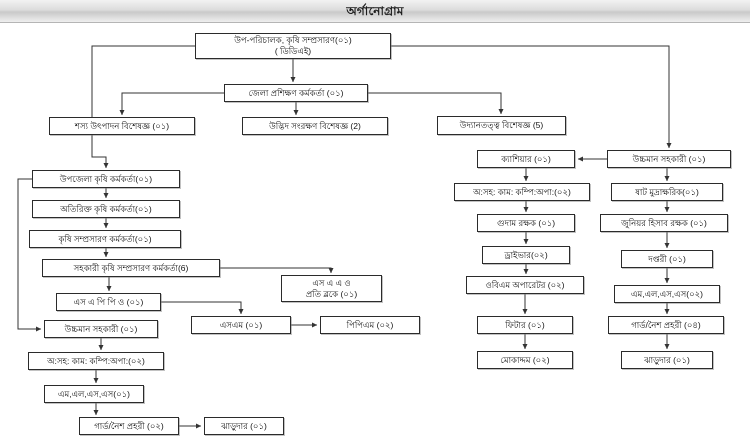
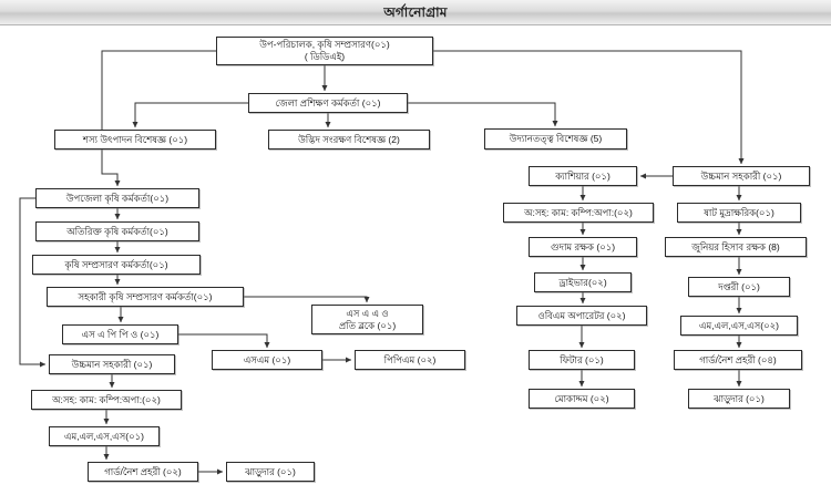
  অর্গানোগ্রাম
  উপ-পরিচালক, কৃষি সম্প্রসারণ(০১)
  ( ডিডিএই)
  জেলা প্রশিক্ষণ কর্মকর্তা (০১)
  শস্য উৎপাদন বিশেষজ্ঞ (০১)
  উদ্ভিদ সংরক্ষণ বিশেষজ্ঞ (2)
  উদ্যানতত্ত্ব বিশেষজ্ঞ (5)
  উপজেলা কৃষি কর্মকর্তা(০১)
  অতিরিক্ত কৃষি কর্মকর্তা(০১)
  কৃষি সম্প্রসারণ কর্মকর্তা(০১)
- সহকারী কৃষি সম্প্রসারণ কর্মকর্তা(6)
+ সহকারী কৃষি সম্প্রসারণ কর্মকর্তা(০১)
  এস এ পি পি ও (০১)
  এস এ এ ও
  প্রতি ব্লকে (০১)
  এসএম (০১)
  পিপিএম (০২)
  উচ্চমান সহকারী (০১)
  অ:সহ: কাম: কম্পি:অপা:(০২)
  এম,এল,এস,এস(০১)
  গার্ড/নৈশ প্রহরী (০২)
  ঝাড়ুদার (০১)
  ক্যাশিয়ার (০১)
  অ:সহ: কাম: কম্পি:অপা:(০২)
  গুদাম রক্ষক (০১)
  ড্রাইভার(০২)
  ওবিএম অপারেটর (০২)
  ফিটার (০১)
  মোকাদ্দম (০২)
  উচ্চমান সহকারী (০১)
  ষাট মুদ্রাক্ষরিক(০১)
- জুনিয়র হিসাব রক্ষক (০১)
+ জুনিয়র হিসাব রক্ষক (8)
  দপ্তরী (০১)
  এম,এল,এস,এস(০২)
  গার্ড/নৈশ প্রহরী (০৪)
  ঝাড়ুদার (০১)
